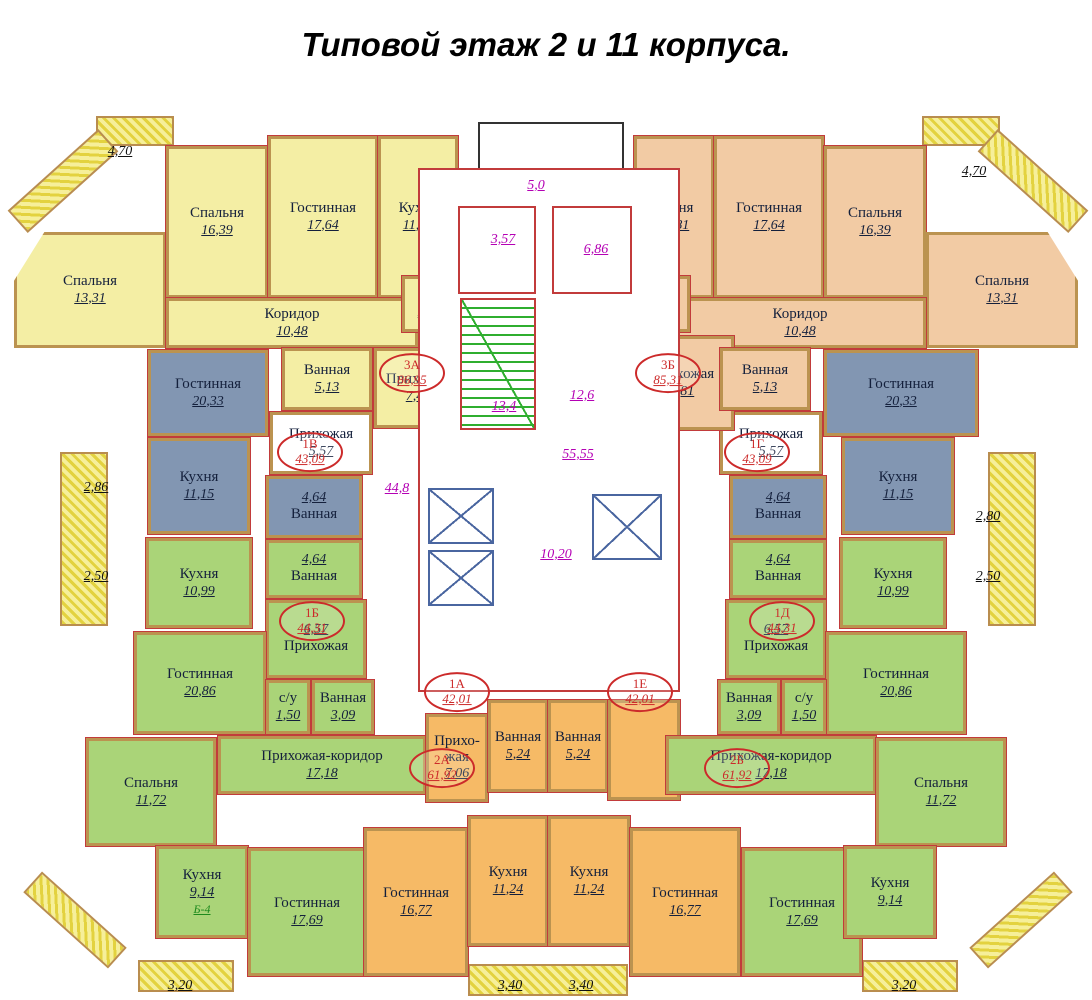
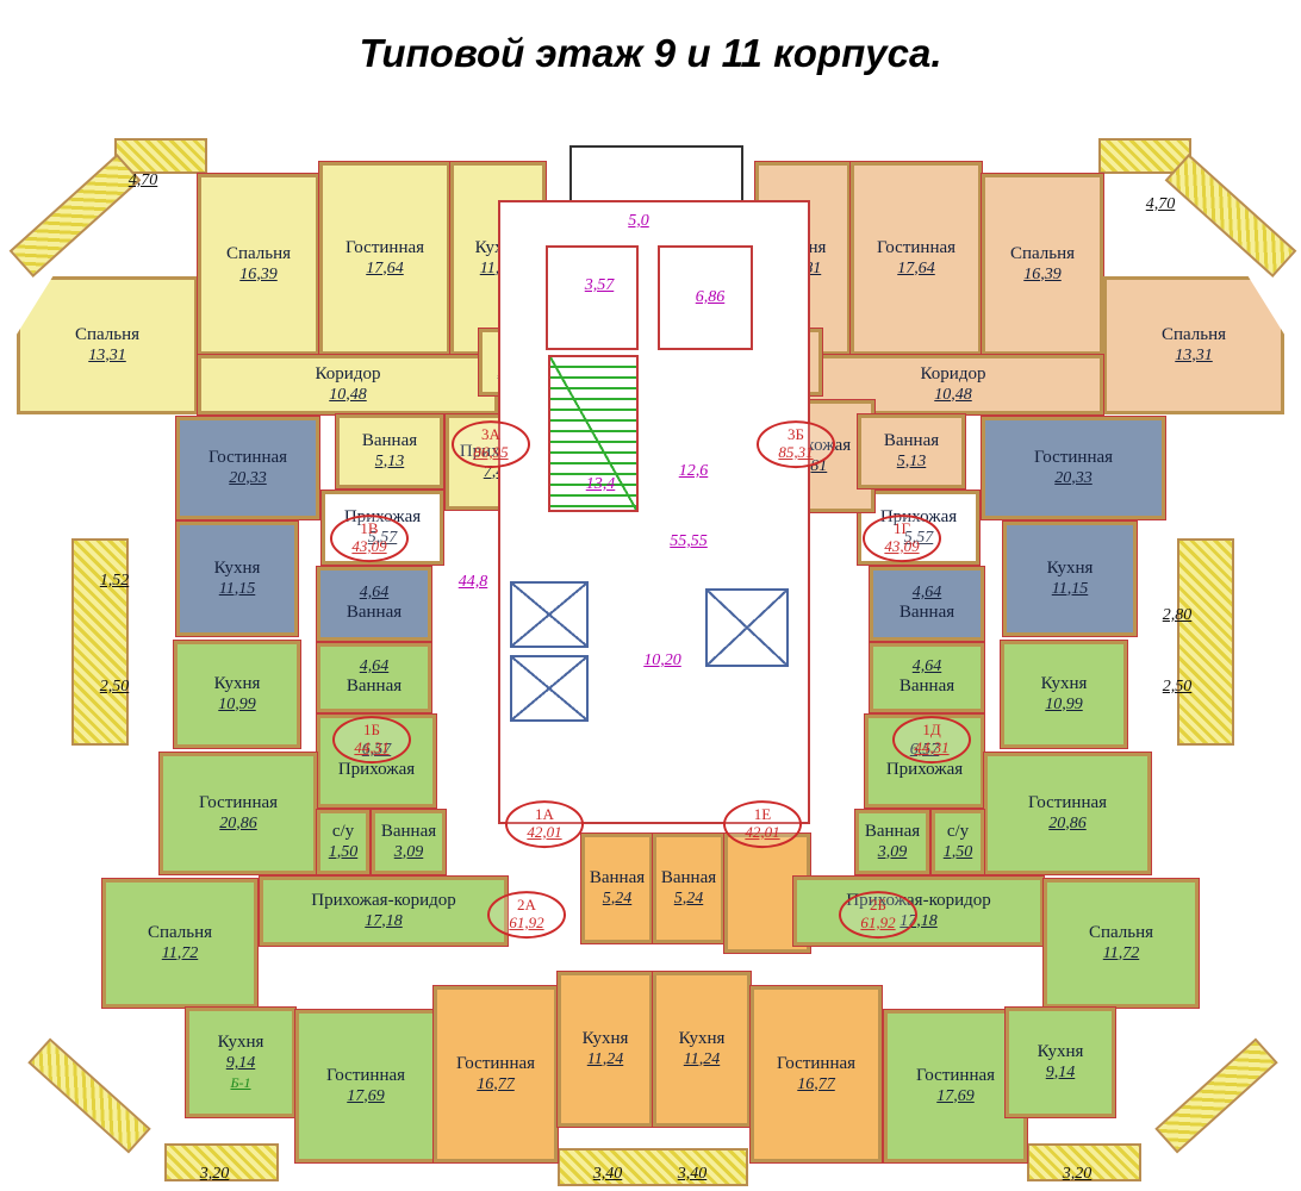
- Типовой этаж 2 и 11 корпуса.
+ Типовой этаж 9 и 11 корпуса.
  Спальня
  13,31
  Спальня
  16,39
  Гостинная
  17,64
  Коридор
  10,48
  Ванная
  5,13
  Гостинная
  20,33
  Кухня
  11,15
  Прихожая
  5,57
  4,64
  Ванная
  Кухня
  10,99
  4,64
  Ванная
  6,57
  Прихожая
  Гостинная
  20,86
  с/у
  1,50
  Ванная
  3,09
  Спальня
  11,72
  Прихожая-коридор
  17,18
  Кухня
  9,14
- Б-4
+ Б-1
  Гостинная
  17,69
- Прихо-жая
- 7,06
  Ванная
  5,24
  Гостинная
  16,77
  Кухня
  11,24
  Ванная
  5,24
  Кухня
  11,24
  Гостинная
  16,77
  Прихожая-коридор
  17,18
  Гостинная
  17,69
  Спальня
  11,72
  Кухня
  9,14
  Кухня
  10,99
  4,64
  Ванная
  6,57
  Прихожая
  Гостинная
  20,86
  Ванная
  3,09
  с/у
  1,50
  Гостинная
  20,33
  Кухня
  11,15
  Прихожая
  5,57
  4,64
  Ванная
  Гостинная
  17,64
  Спальня
  16,39
  Спальня
  13,31
  Коридор
  10,48
  Ванная
  5,13
  3А
  86,95
  3Б
  85,31
  1В
  43,09
  1Г
  43,09
  1Б
  44,31
  1Д
  44,31
  1А
  42,01
  1Е
  42,01
  2А
  61,92
  2Б
  61,92
  5,0
  3,57
  6,86
  13,4
  12,6
  55,55
  44,8
  10,20
  4,70
  4,70
- 2,86
+ 1,52
  2,50
  2,80
  2,50
  3,20
  3,40
  3,40
  3,20
